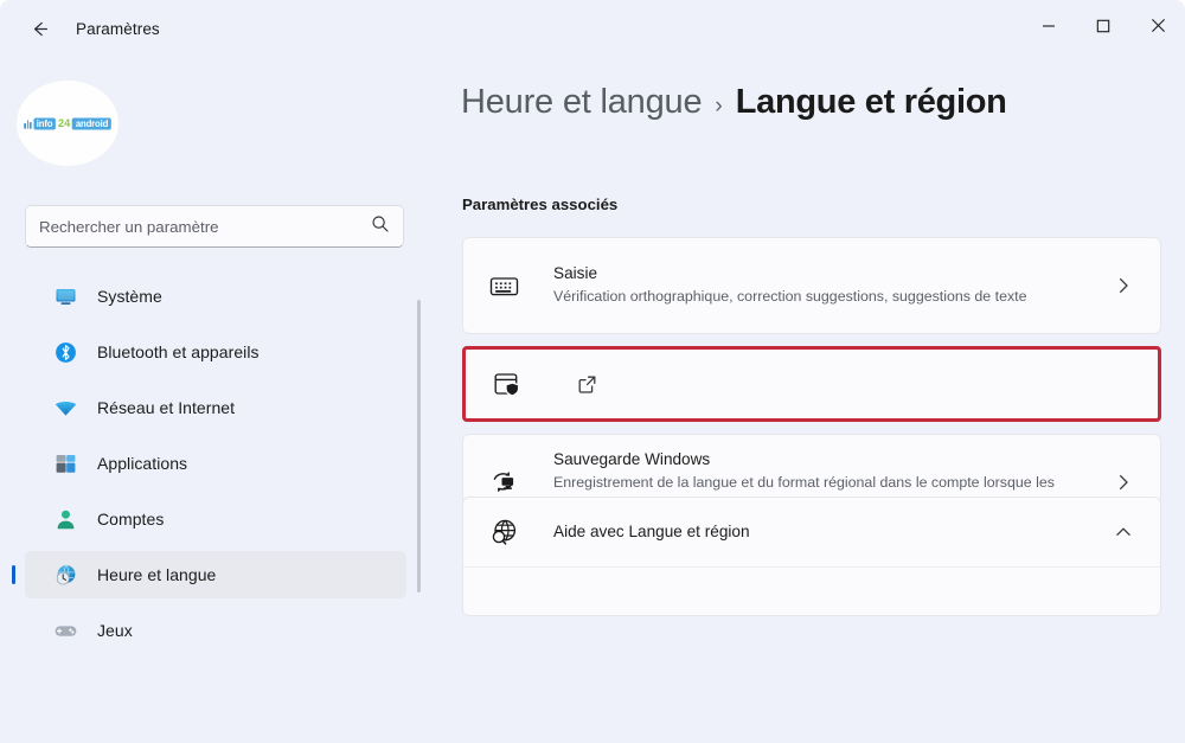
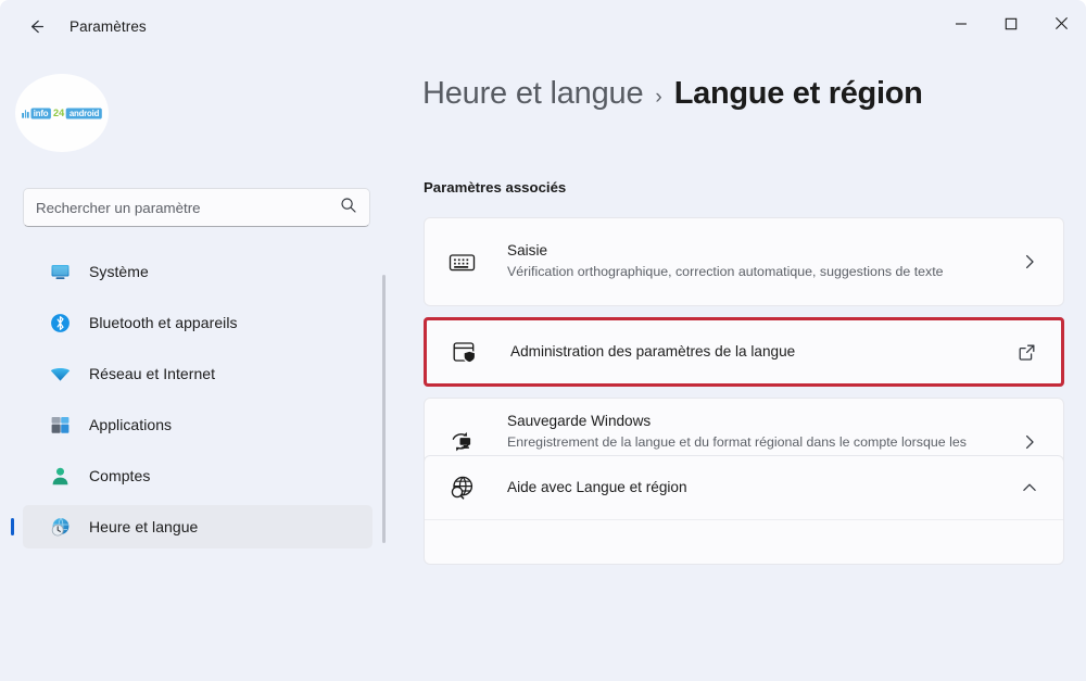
  Paramètres
  info
  24
  android
  Rechercher un paramètre
  Système
  Bluetooth et appareils
  Réseau et Internet
  Applications
  Comptes
  Heure et langue
- Jeux
  Heure et langue
  ›
  Langue et région
  Paramètres associés
  Saisie
- Vérification orthographique, correction suggestions, suggestions de texte
+ Vérification orthographique, correction automatique, suggestions de texte
+ Administration des paramètres de la langue
  Sauvegarde Windows
  Aide avec Langue et région
